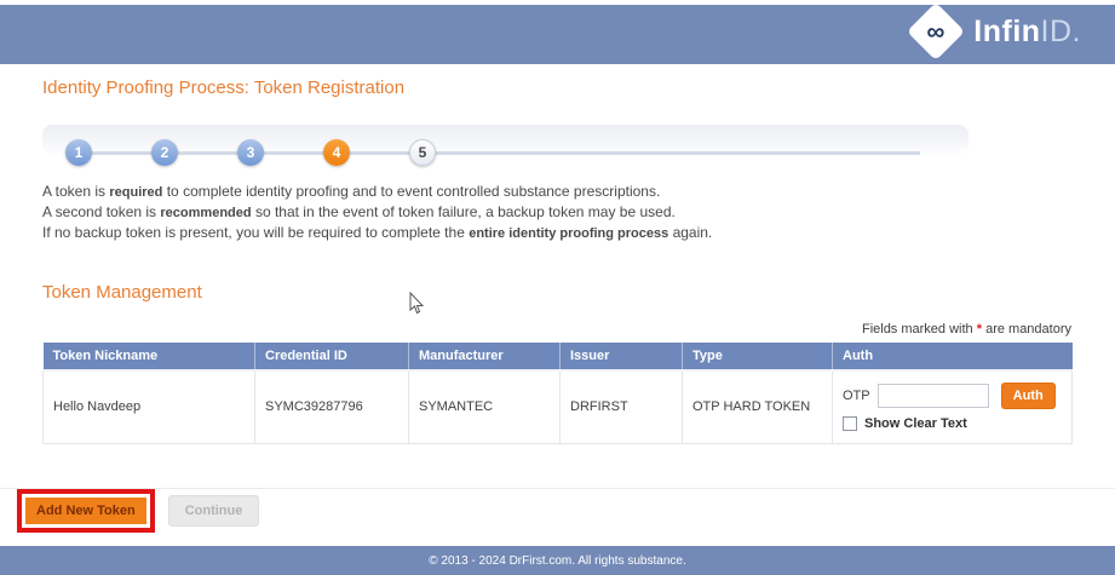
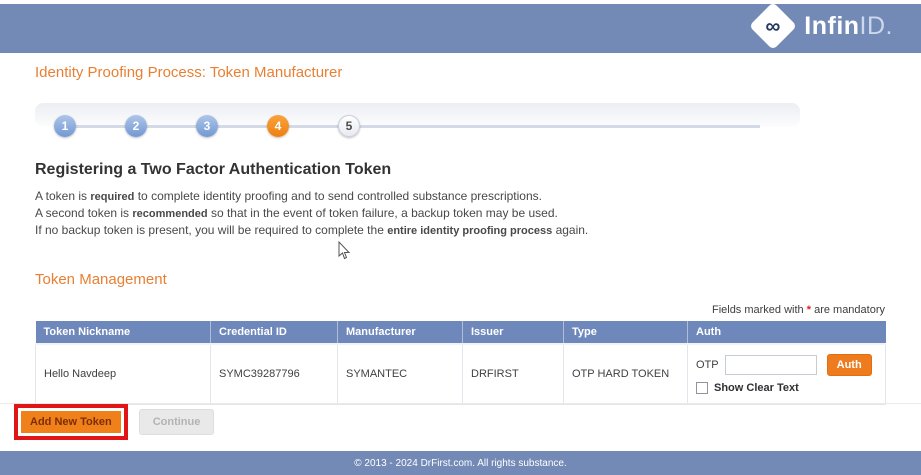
  InfinID.
- Identity Proofing Process: Token Registration
+ Identity Proofing Process: Token Manufacturer
  1
  2
  3
  4
  5
+ Registering a Two Factor Authentication Token
- A token is required to complete identity proofing and to event controlled substance prescriptions.
+ A token is required to complete identity proofing and to send controlled substance prescriptions.
  A second token is recommended so that in the event of token failure, a backup token may be used.
  If no backup token is present, you will be required to complete the entire identity proofing process again.
  Token Management
  Fields marked with * are mandatory
  Token Nickname	Credential ID	Manufacturer	Issuer	Type	Auth
  Hello Navdeep	SYMC39287796	SYMANTEC	DRFIRST	OTP HARD TOKEN	OTP Auth Show Clear Text
  Add New Token
  Continue
  © 2013 - 2024 DrFirst.com. All rights substance.
